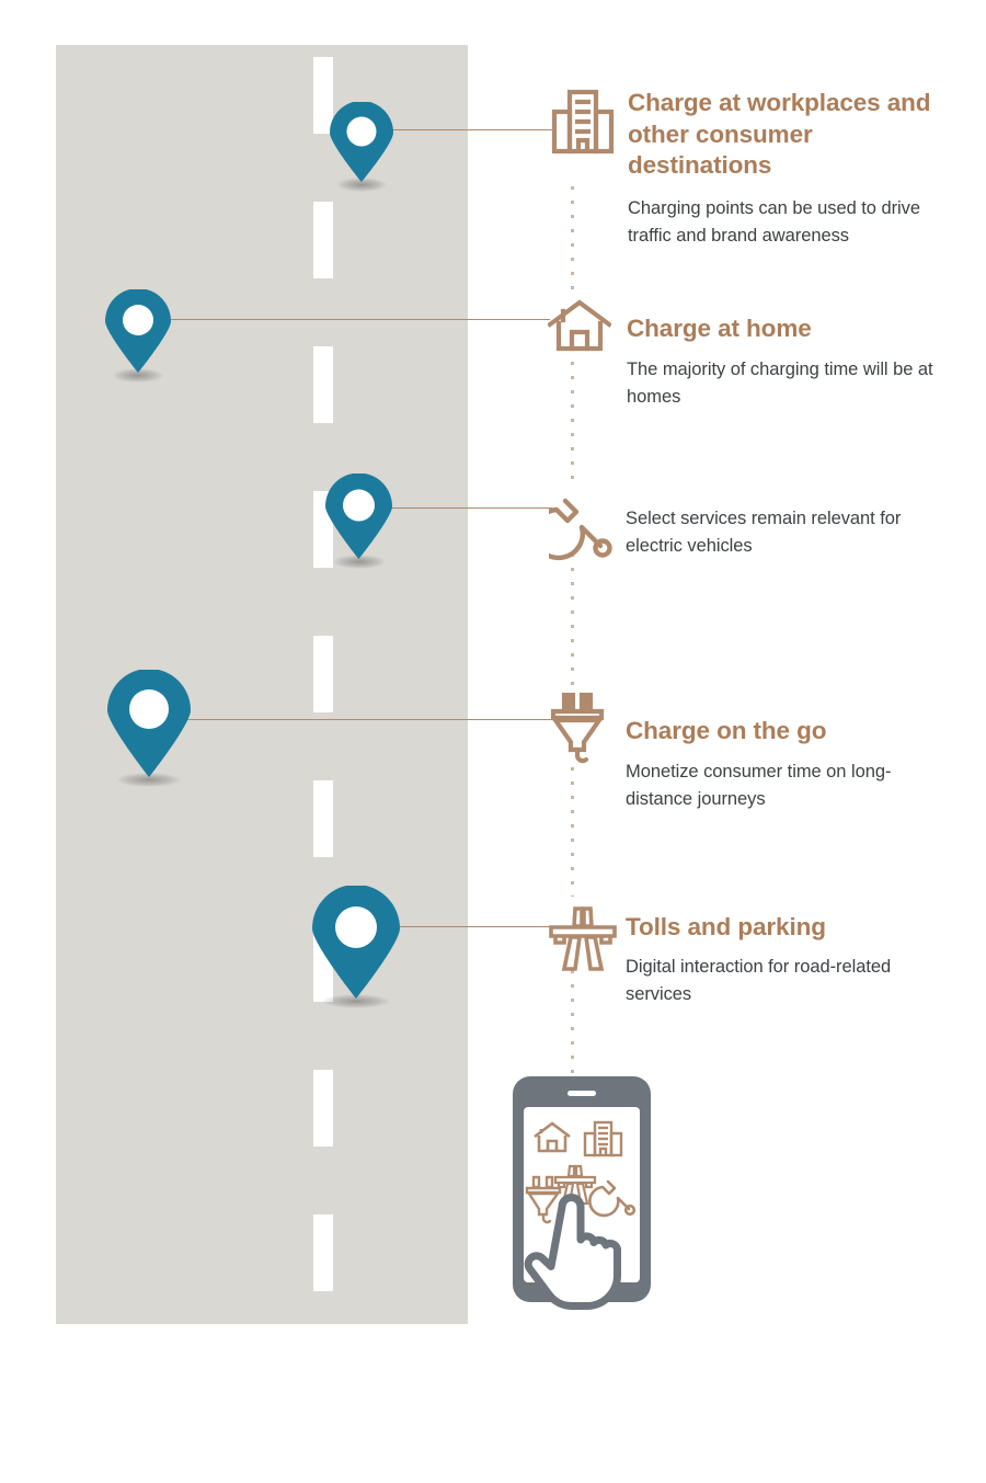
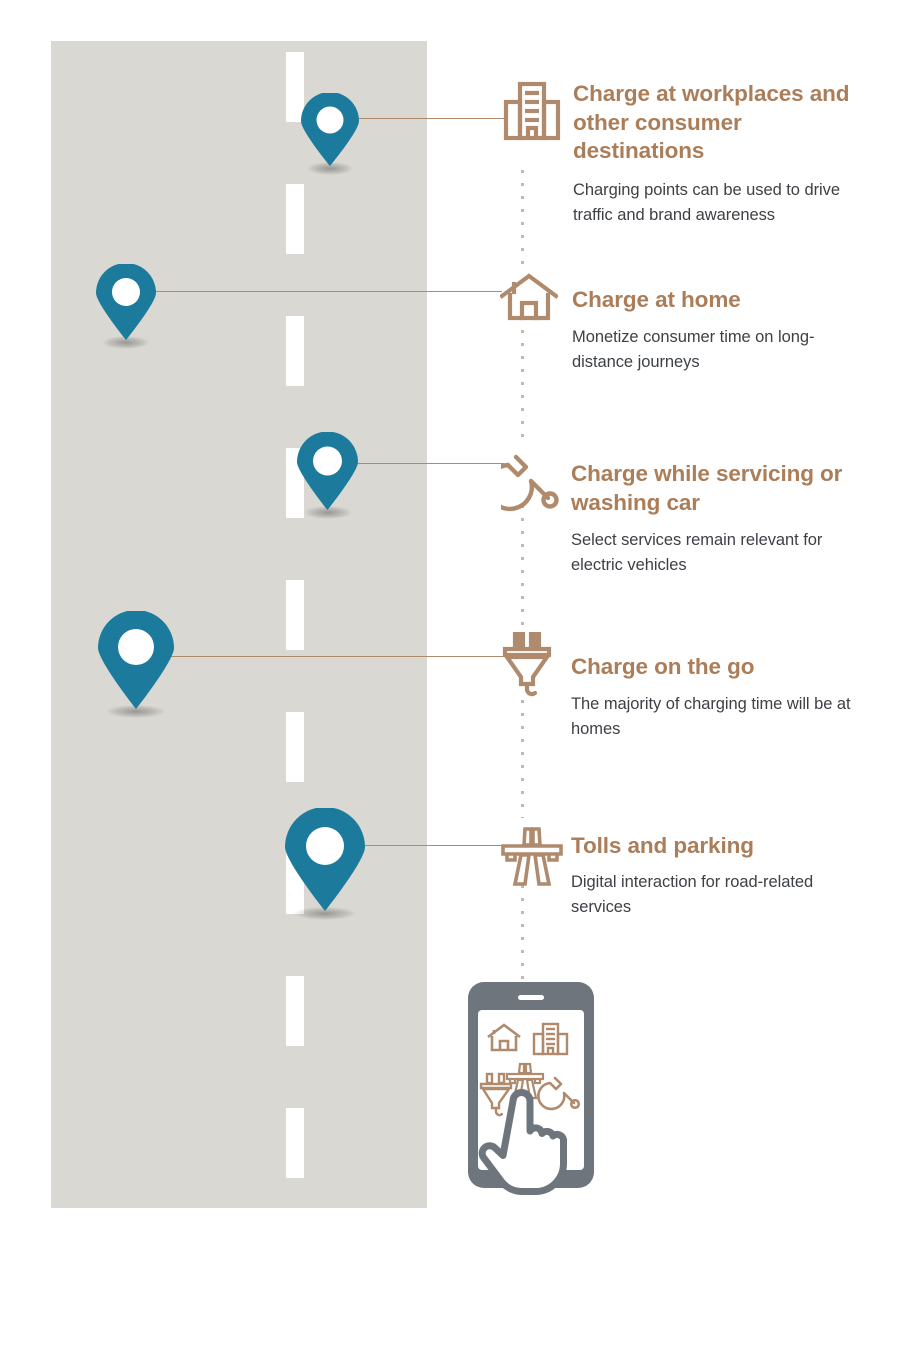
  Charge at workplaces and other consumer destinations
  Charging points can be used to drive traffic and brand awareness
  Charge at home
- The majority of charging time will be at homes
+ Monetize consumer time on long-distance journeys
+ Charge while servicing or washing car
  Select services remain relevant for electric vehicles
  Charge on the go
- Monetize consumer time on long-distance journeys
+ The majority of charging time will be at homes
  Tolls and parking
  Digital interaction for road-related services
